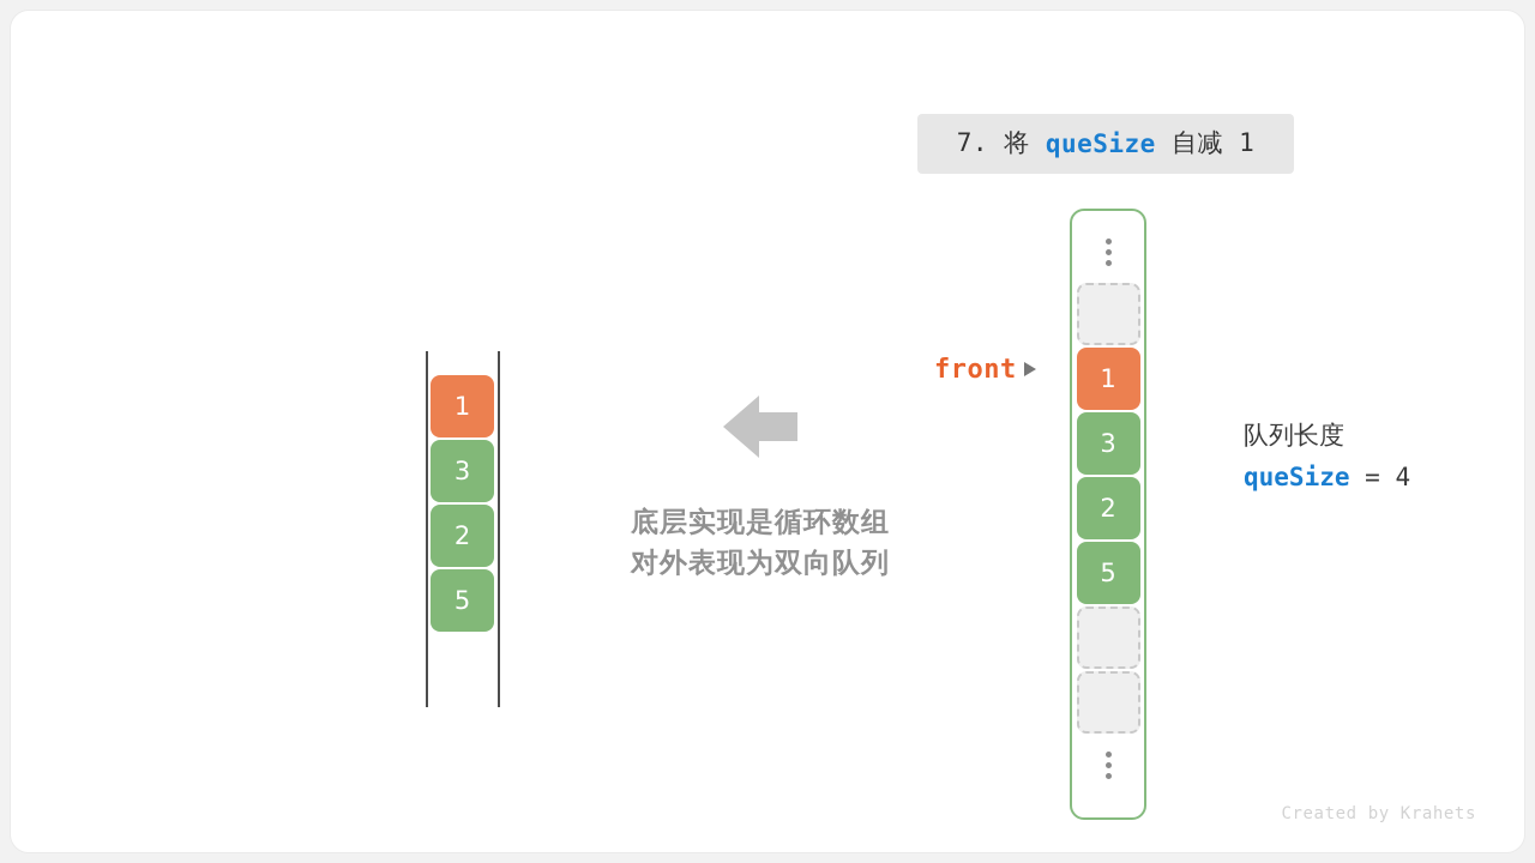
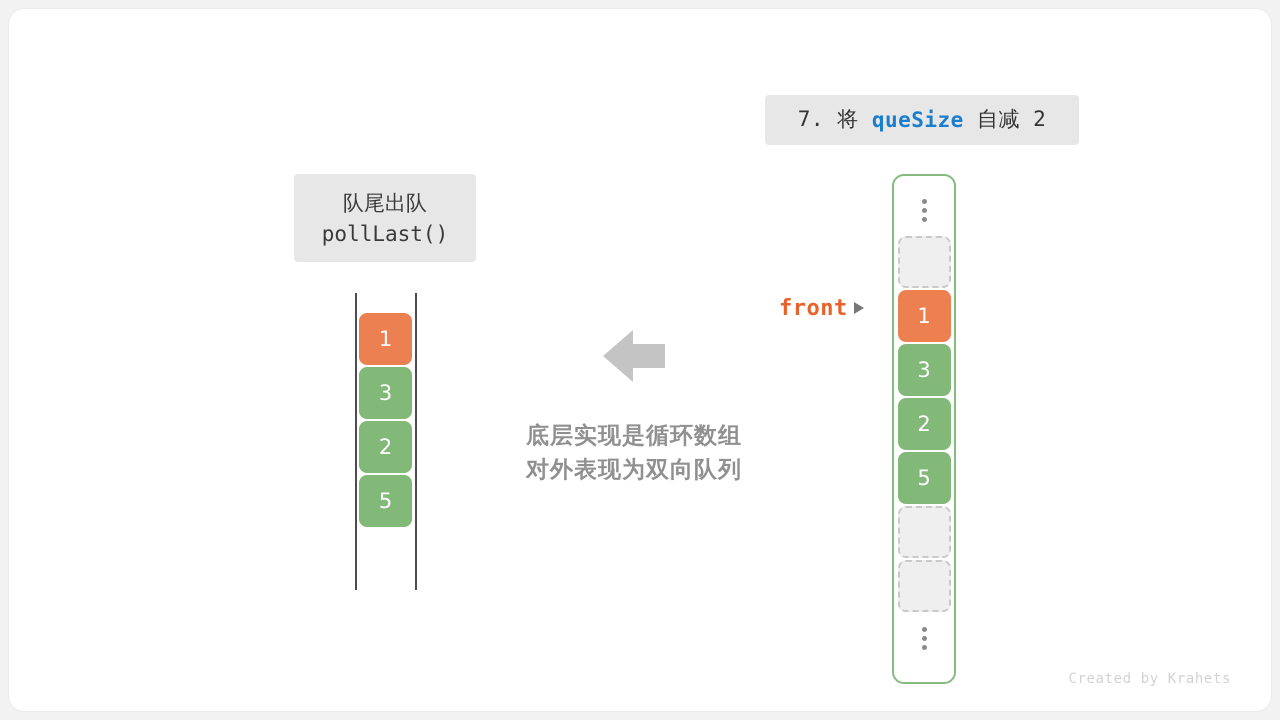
  7. 将
  queSize
- 自减 1
+ 自减 2
+ 队尾出队
+ pollLast()
  1
  3
  2
  5
  底层实现是循环数组
  对外表现为双向队列
  front
  1
  3
  2
  5
- 队列长度
- queSize = 4
  Created by Krahets
